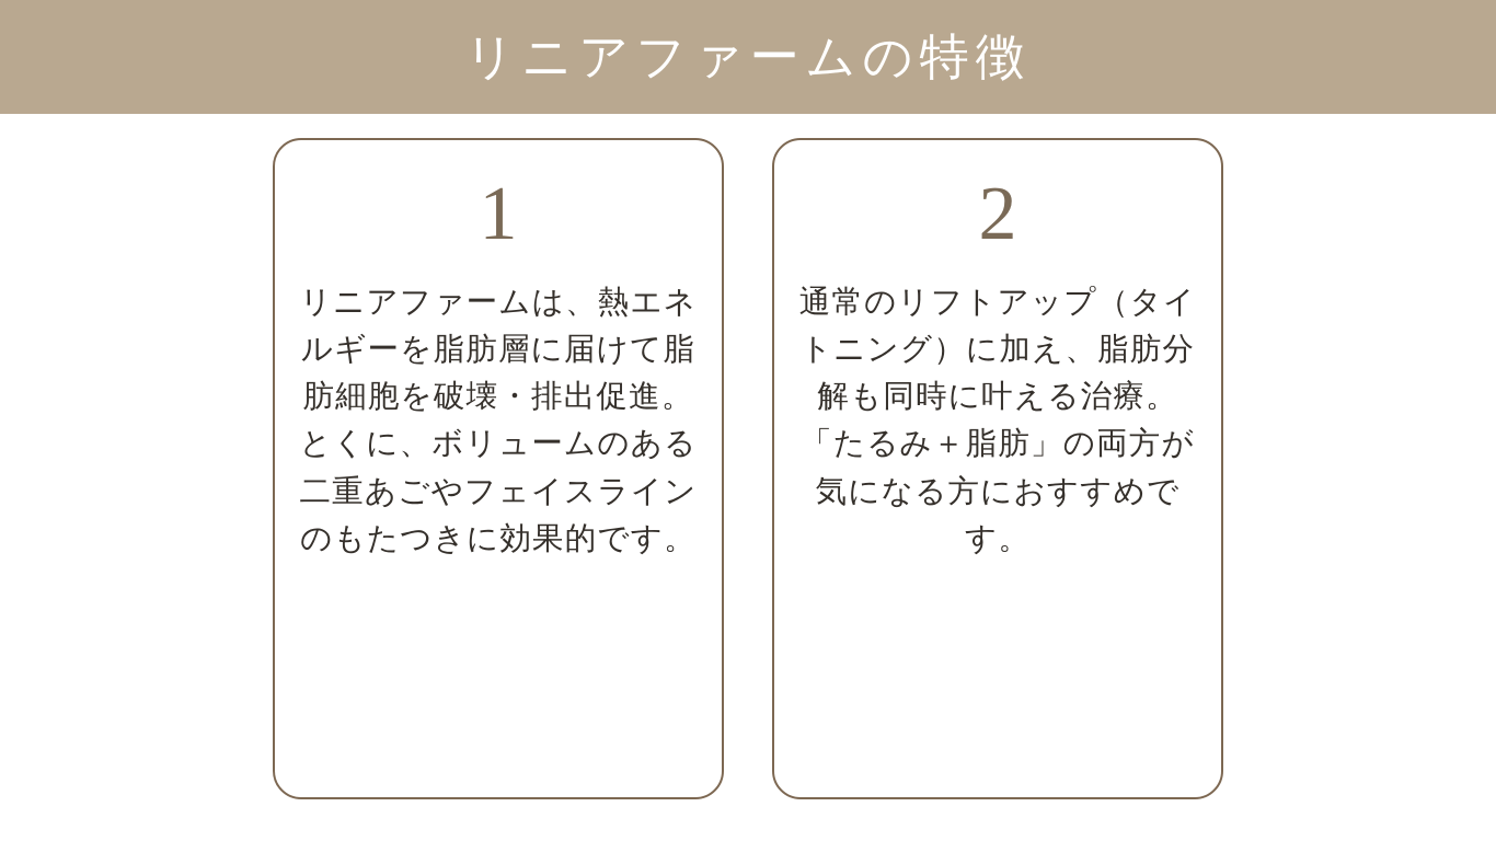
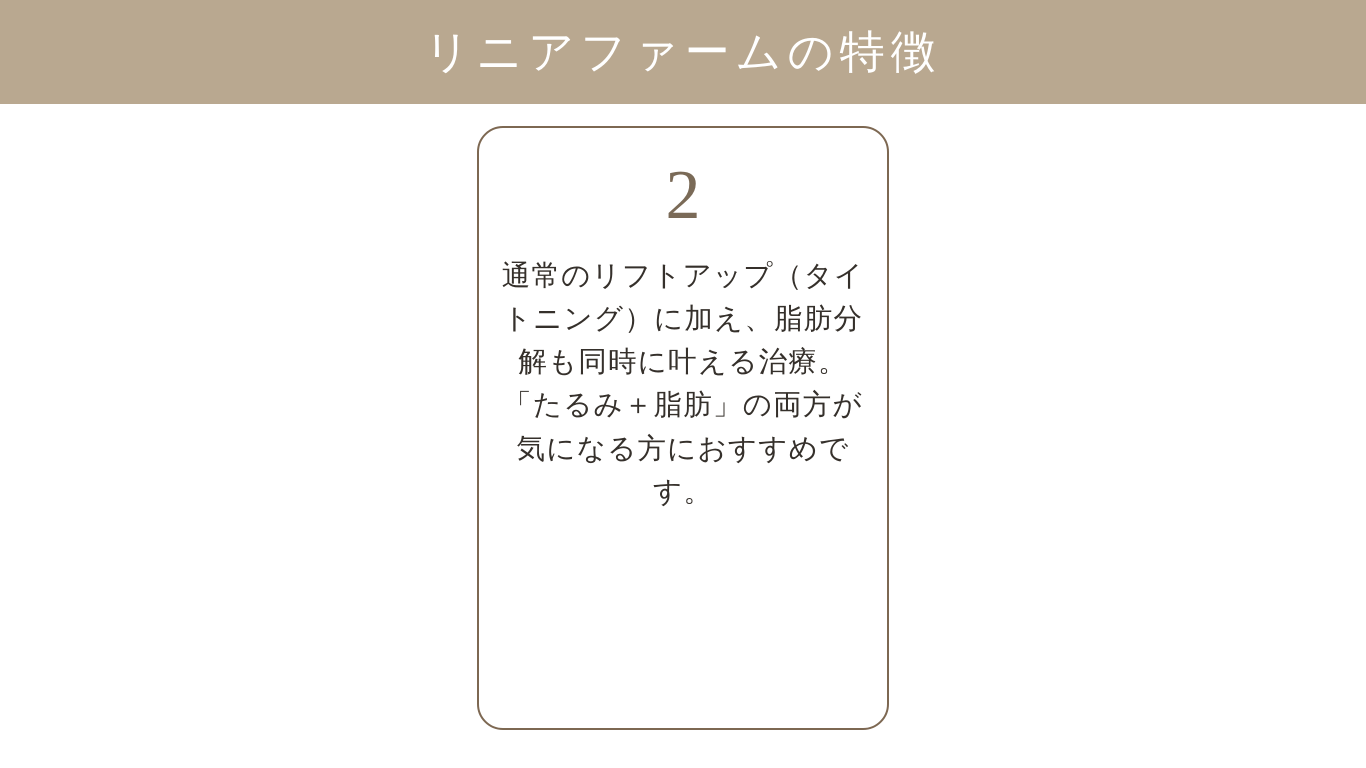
  リニアファームの特徴
- 1
- リニアファームは、熱エネルギーを脂肪層に届けて脂肪細胞を破壊・排出促進。とくに、ボリュームのある二重あごやフェイスラインのもたつきに効果的です。
  2
  通常のリフトアップ（タイトニング）に加え、脂肪分解も同時に叶える治療。「たるみ＋脂肪」の両方が気になる方におすすめです。
